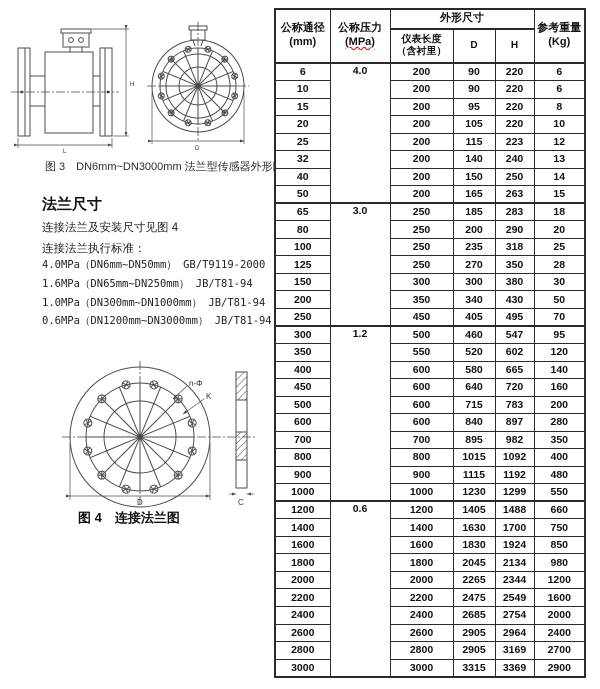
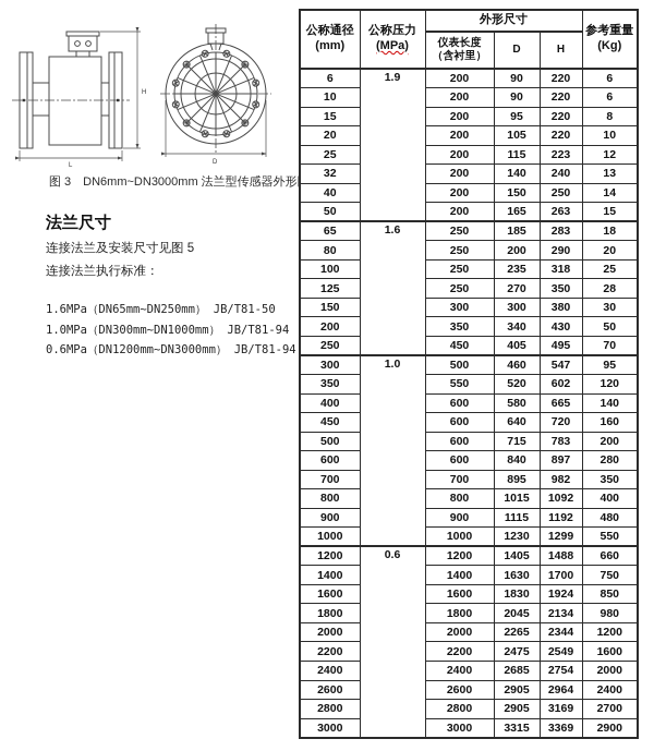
  图 3 DN6mm~DN3000mm 法兰型传感器外形
  法兰尺寸
- 连接法兰及安装尺寸见图 4
+ 连接法兰及安装尺寸见图 5
  连接法兰执行标准：
- 4.0MPa（DN6mm~DN50mm） GB/T9119-2000
- 1.6MPa（DN65mm~DN250mm） JB/T81-94
+ 1.6MPa（DN65mm~DN250mm） JB/T81-50
  1.0MPa（DN300mm~DN1000mm） JB/T81-94
  0.6MPa（DN1200mm~DN3000mm） JB/T81-94
- n-Φ
- K
- D
- C
- 图 4 连接法兰图
  公称通径 (mm)	公称压力 (MPa)	外形尺寸	参考重量 (Kg)
  仪表长度 （含衬里）	D	H
- 6	4.0	200	90	220	6
+ 6	1.9	200	90	220	6
  10	200	90	220	6
  15	200	95	220	8
  20	200	105	220	10
  25	200	115	223	12
  32	200	140	240	13
  40	200	150	250	14
  50	200	165	263	15
- 65	3.0	250	185	283	18
+ 65	1.6	250	185	283	18
  80	250	200	290	20
  100	250	235	318	25
  125	250	270	350	28
  150	300	300	380	30
  200	350	340	430	50
  250	450	405	495	70
- 300	1.2	500	460	547	95
+ 300	1.0	500	460	547	95
  350	550	520	602	120
  400	600	580	665	140
  450	600	640	720	160
  500	600	715	783	200
  600	600	840	897	280
  700	700	895	982	350
  800	800	1015	1092	400
  900	900	1115	1192	480
  1000	1000	1230	1299	550
  1200	0.6	1200	1405	1488	660
  1400	1400	1630	1700	750
  1600	1600	1830	1924	850
  1800	1800	2045	2134	980
  2000	2000	2265	2344	1200
  2200	2200	2475	2549	1600
  2400	2400	2685	2754	2000
  2600	2600	2905	2964	2400
  2800	2800	2905	3169	2700
  3000	3000	3315	3369	2900
